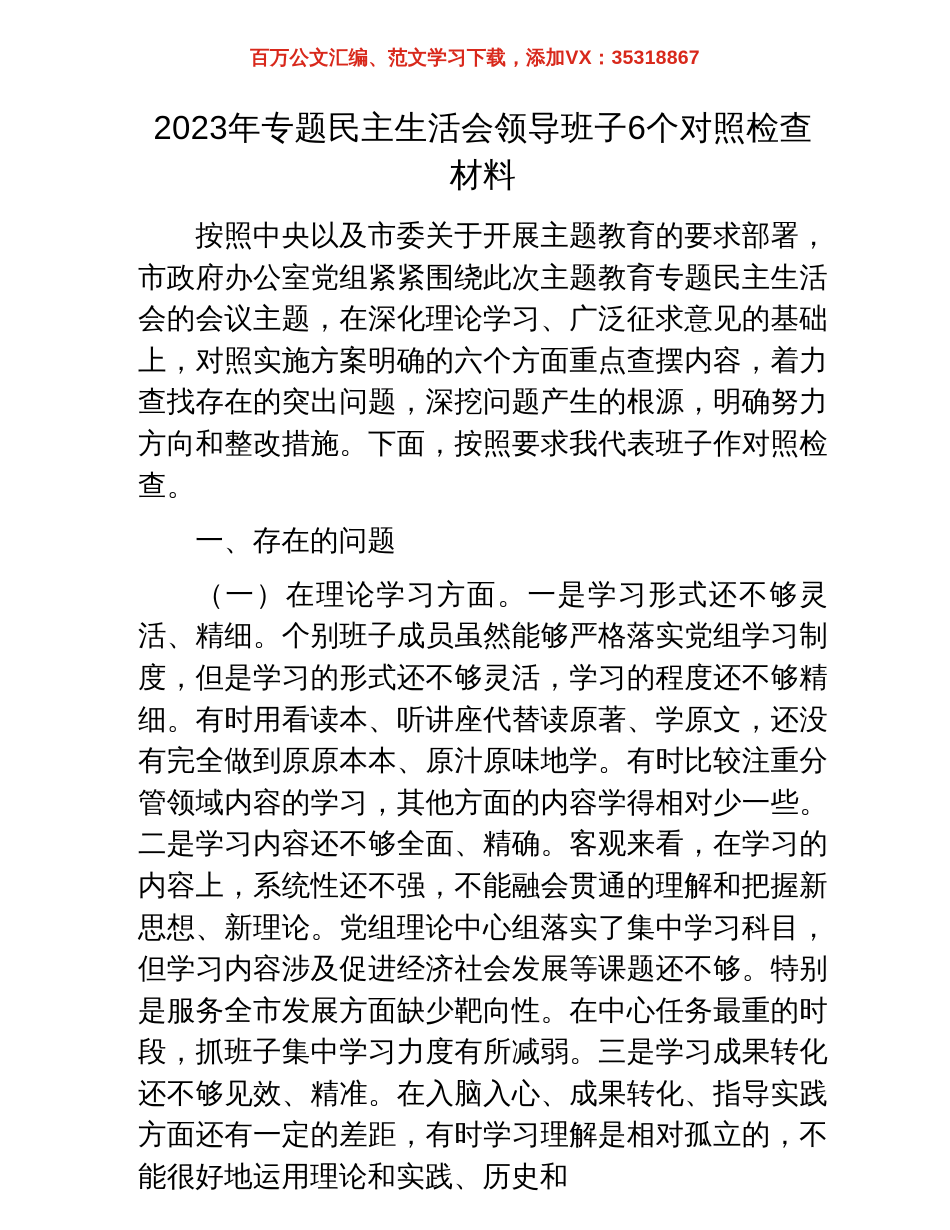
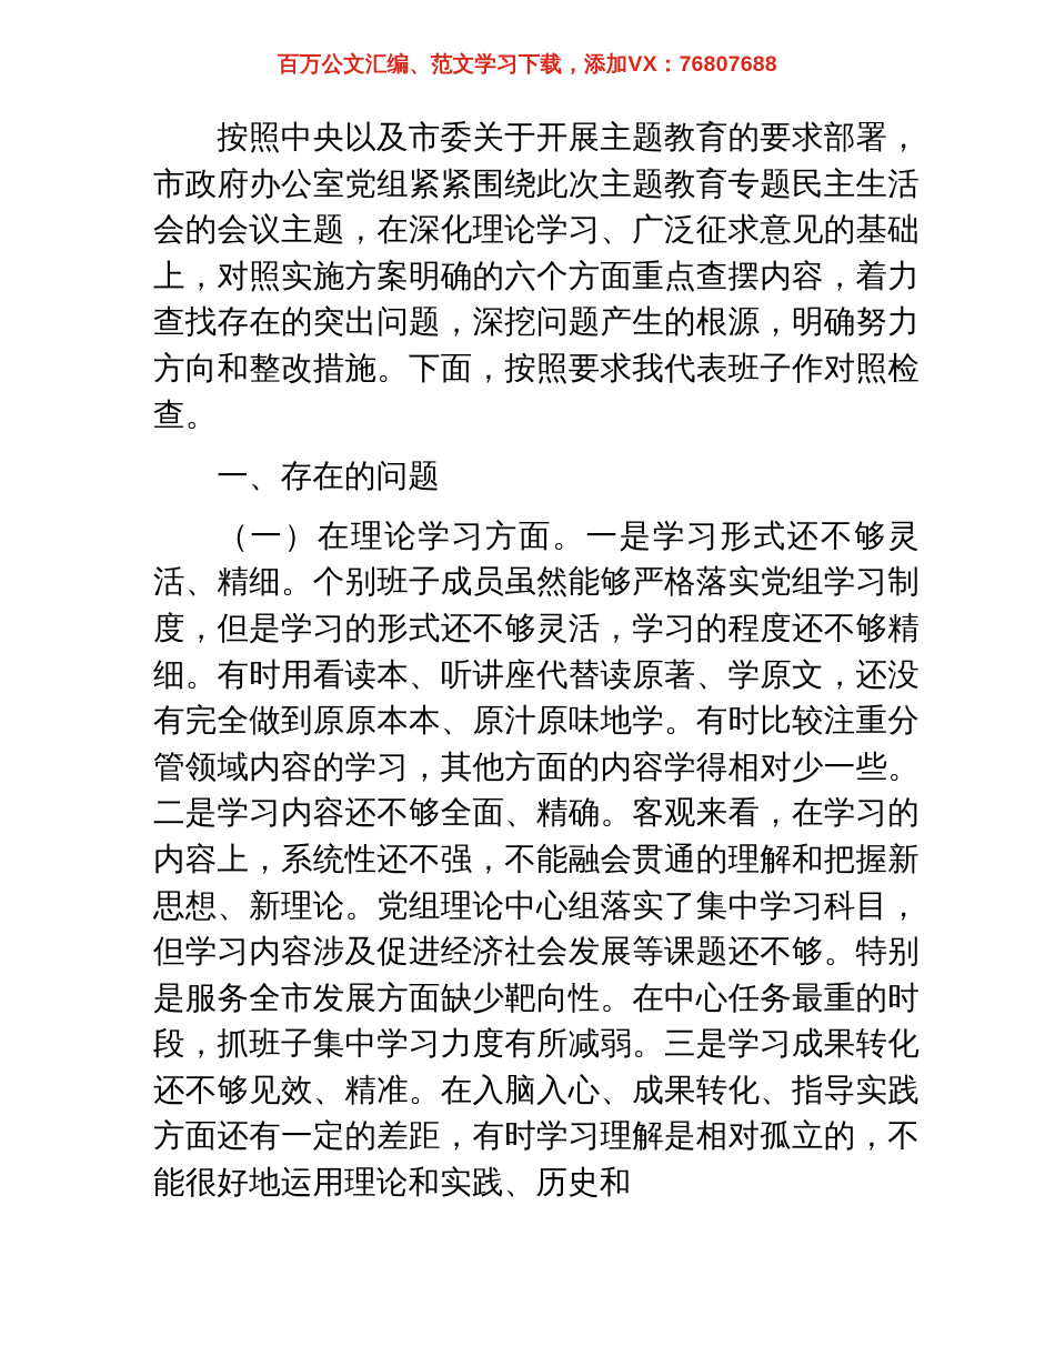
- 百万公文汇编、范文学习下载，添加VX：35318867
+ 百万公文汇编、范文学习下载，添加VX：76807688
- 2023年专题民主生活会领导班子6个对照检查材料
  按照中央以及市委关于开展主题教育的要求部署，市政府办公室党组紧紧围绕此次主题教育专题民主生活会的会议主题，在深化理论学习、广泛征求意见的基础上，对照实施方案明确的六个方面重点查摆内容，着力查找存在的突出问题，深挖问题产生的根源，明确努力方向和整改措施。下面，按照要求我代表班子作对照检查。
  一、存在的问题
  （一）在理论学习方面。一是学习形式还不够灵活、精细。个别班子成员虽然能够严格落实党组学习制度，但是学习的形式还不够灵活，学习的程度还不够精细。有时用看读本、听讲座代替读原著、学原文，还没有完全做到原原本本、原汁原味地学。有时比较注重分管领域内容的学习，其他方面的内容学得相对少一些。二是学习内容还不够全面、精确。客观来看，在学习的内容上，系统性还不强，不能融会贯通的理解和把握新思想、新理论。党组理论中心组落实了集中学习科目，但学习内容涉及促进经济社会发展等课题还不够。特别是服务全市发展方面缺少靶向性。在中心任务最重的时段，抓班子集中学习力度有所减弱。三是学习成果转化还不够见效、精准。在入脑入心、成果转化、指导实践方面还有一定的差距，有时学习理解是相对孤立的，不能很好地运用理论和实践、历史和
